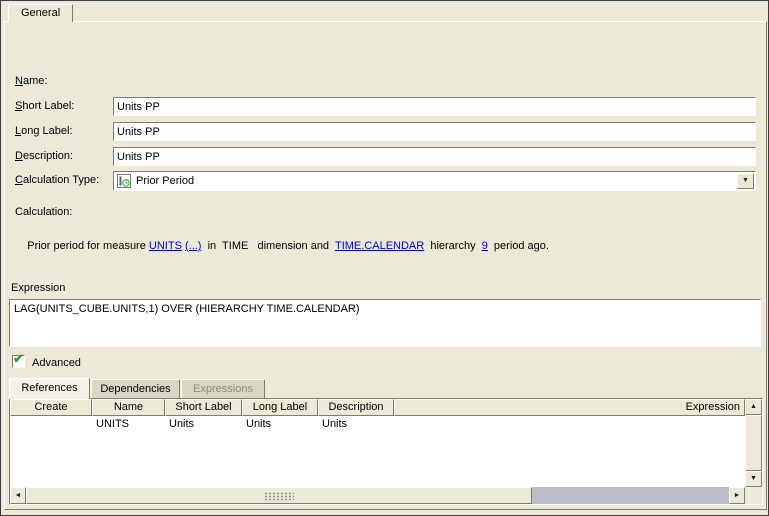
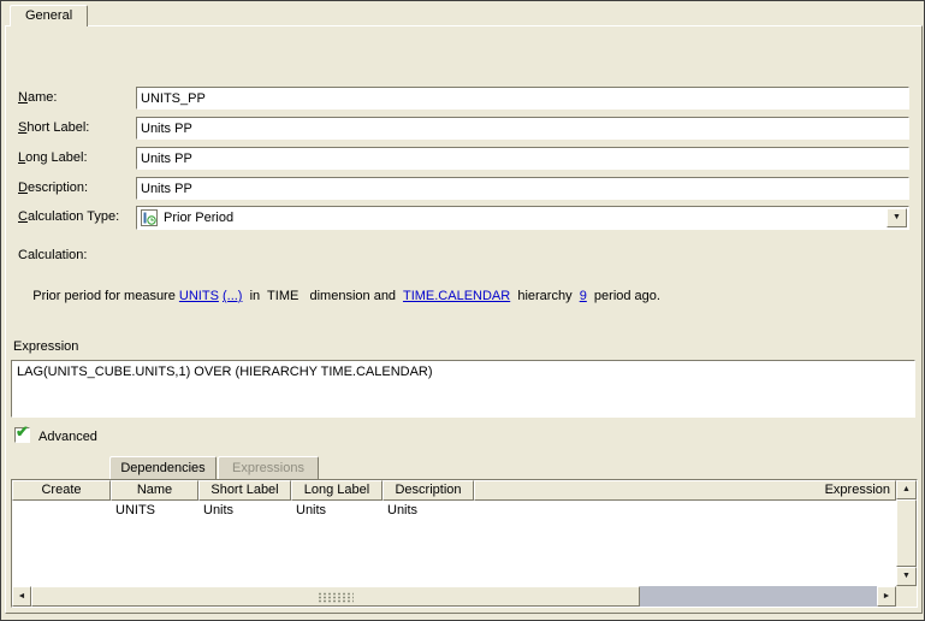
  General
  Name:
  Short Label:
  Long Label:
  Description:
  Calculation Type:
+ UNITS_PP
  Units PP
  Units PP
  Units PP
  Prior Period
  Calculation:
  Prior period for measure UNITS (...) in TIME dimension and TIME.CALENDAR hierarchy 9 period ago.
  Expression
  LAG(UNITS_CUBE.UNITS,1) OVER (HIERARCHY TIME.CALENDAR)
  ✔
  Advanced
- References
  Dependencies
  Expressions
  Create
  Name
  Short Label
  Long Label
  Description
  Expression
  UNITS
  Units
  Units
  Units
